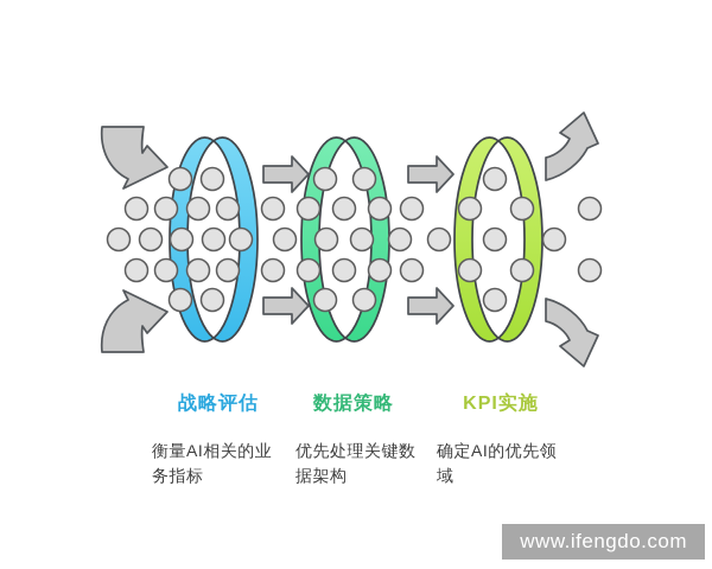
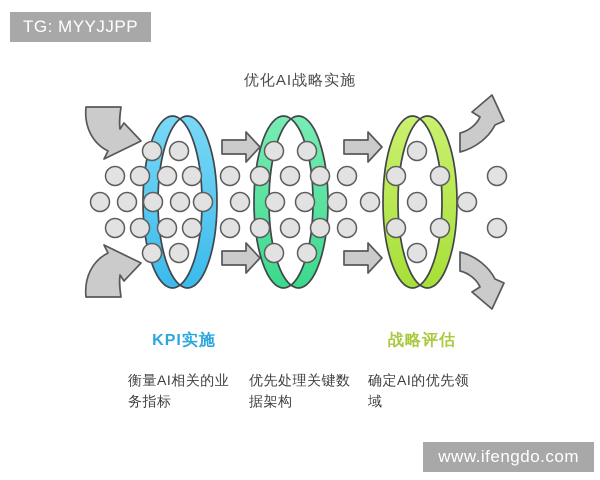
+ TG: MYYJJPP
+ 优化AI战略实施
- 战略评估
+ KPI实施
- 数据策略
- KPI实施
+ 战略评估
  衡量AI相关的业务指标
  优先处理关键数据架构
  确定AI的优先领域
  www.ifengdo.com
